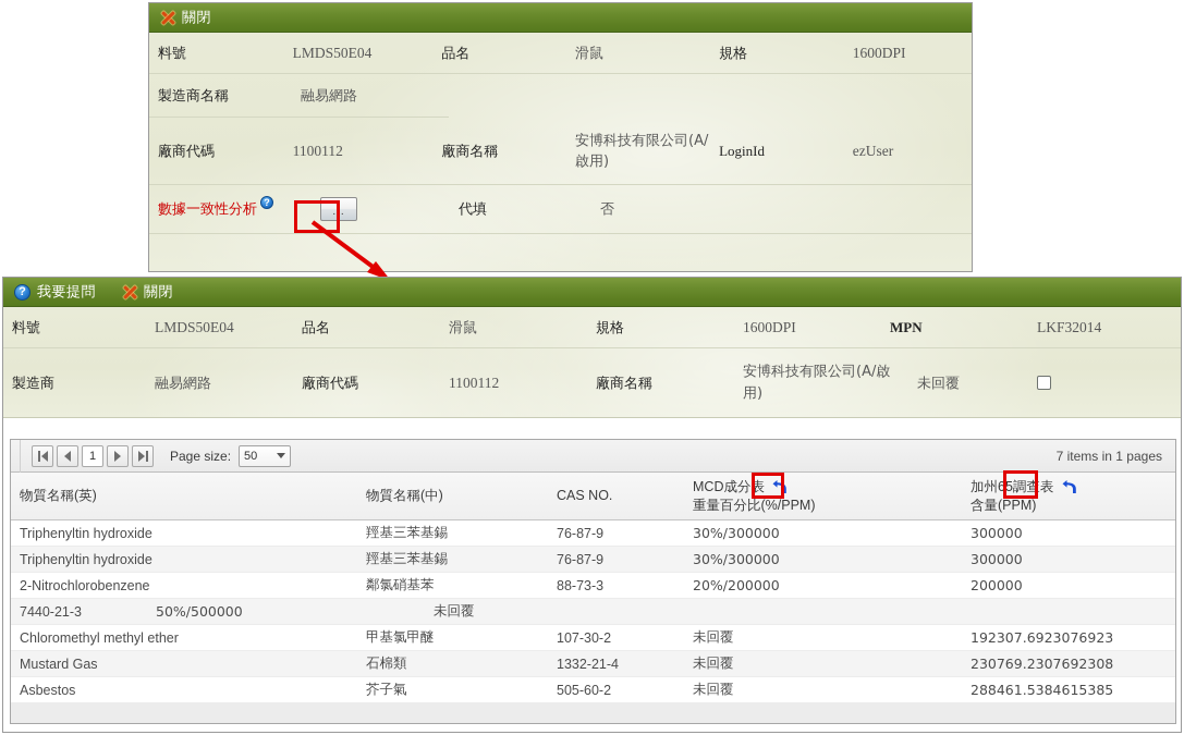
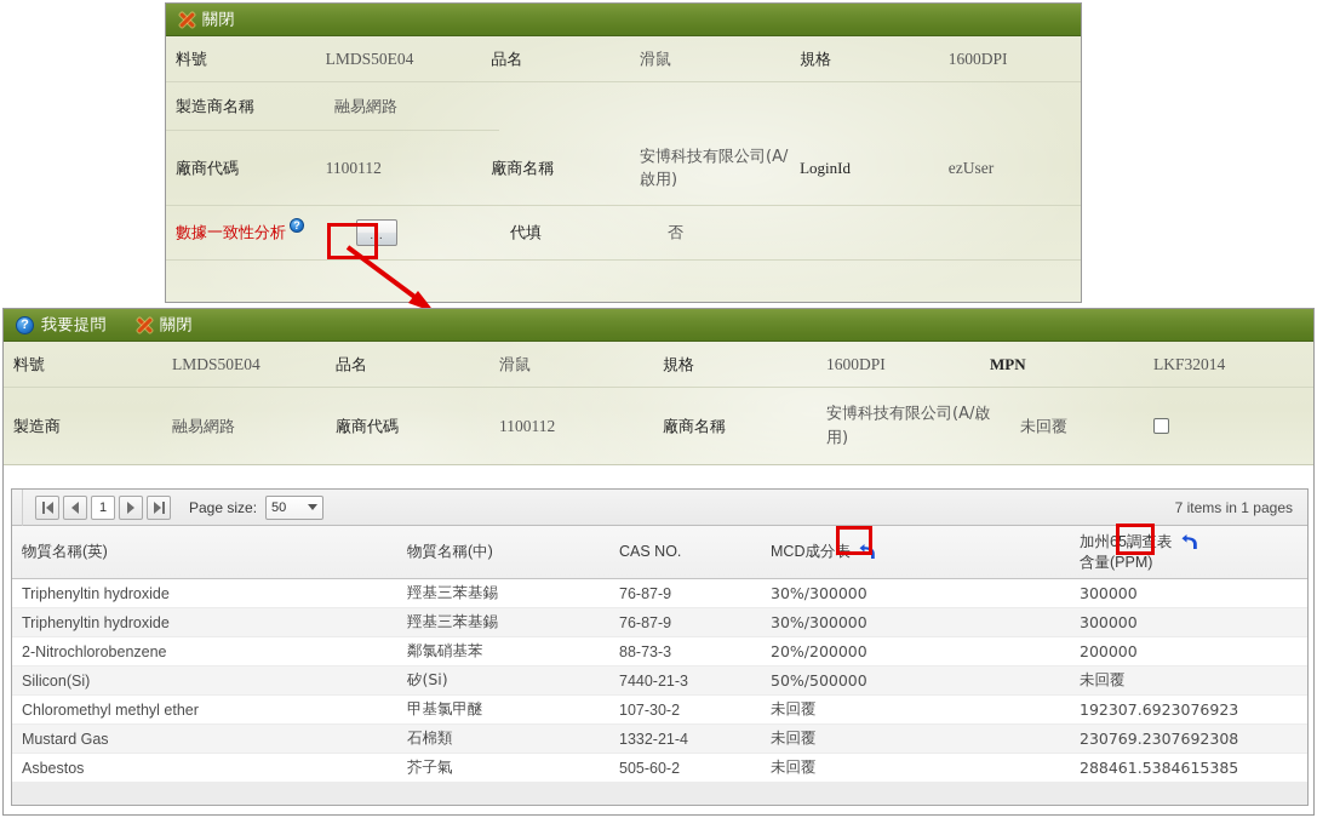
  關閉
  料號
  LMDS50E04
  品名
  滑鼠
  規格
  1600DPI
  製造商名稱
  融易網路
  廠商代碼
  1100112
  廠商名稱
  安博科技有限公司(A/啟用)
  LoginId
  ezUser
  數據一致性分析
  ?
  ...
  代填
  否
  ?
  我要提問
  關閉
  料號
  LMDS50E04
  品名
  滑鼠
  規格
  1600DPI
  MPN
  LKF32014
  製造商
  融易網路
  廠商代碼
  1100112
  廠商名稱
  安博科技有限公司(A/啟用)
  未回覆
  1
  Page size:
  50
  7 items in 1 pages
  物質名稱(英)
  物質名稱(中)
  CAS NO.
  MCD成分表
- 重量百分比(%/PPM)
  加州65調查表
  含量(PPM)
  Triphenyltin hydroxide
  羥基三苯基錫
  76-87-9
  30%/300000
  300000
  Triphenyltin hydroxide
  羥基三苯基錫
  76-87-9
  30%/300000
  300000
  2-Nitrochlorobenzene
  鄰氯硝基苯
  88-73-3
  20%/200000
  200000
+ Silicon(Si)
+ 矽(Si)
  7440-21-3
  50%/500000
  未回覆
  Chloromethyl methyl ether
  甲基氯甲醚
  107-30-2
  未回覆
  192307.6923076923
  Mustard Gas
  石棉類
  1332-21-4
  未回覆
  230769.2307692308
  Asbestos
  芥子氣
  505-60-2
  未回覆
  288461.5384615385
